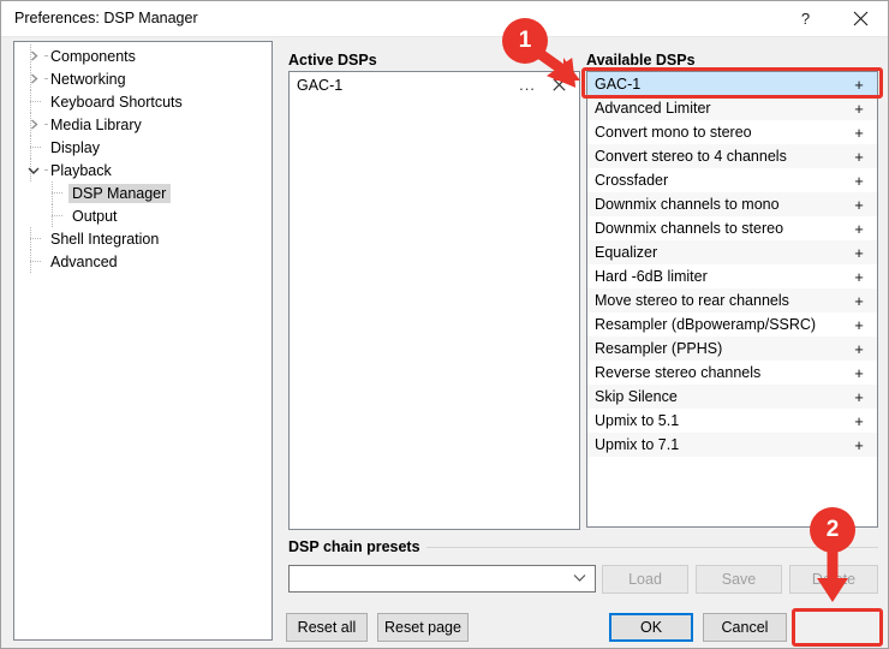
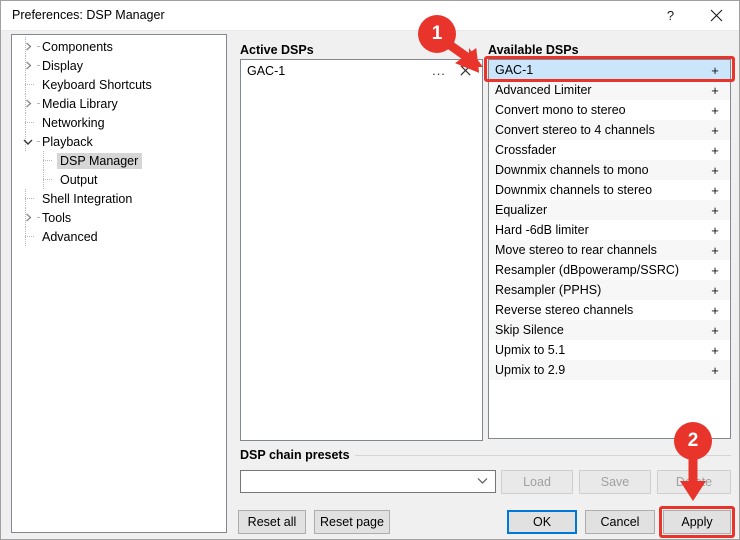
  Preferences: DSP Manager
  ?
  Components
- Networking
+ Display
  Keyboard Shortcuts
  Media Library
- Display
+ Networking
  Playback
  DSP Manager
  Output
  Shell Integration
+ Tools
  Advanced
  Active DSPs
  GAC-1
  ...
  Available DSPs
  GAC-1
  +
  Advanced Limiter
  +
  Convert mono to stereo
  +
  Convert stereo to 4 channels
  +
  Crossfader
  +
  Downmix channels to mono
  +
  Downmix channels to stereo
  +
  Equalizer
  +
  Hard -6dB limiter
  +
  Move stereo to rear channels
  +
  Resampler (dBpoweramp/SSRC)
  +
  Resampler (PPHS)
  +
  Reverse stereo channels
  +
  Skip Silence
  +
  Upmix to 5.1
  +
- Upmix to 7.1
+ Upmix to 2.9
  +
  DSP chain presets
  Load
  Save
  Reset all
  Reset page
  OK
  Cancel
+ Apply
  1
  2
